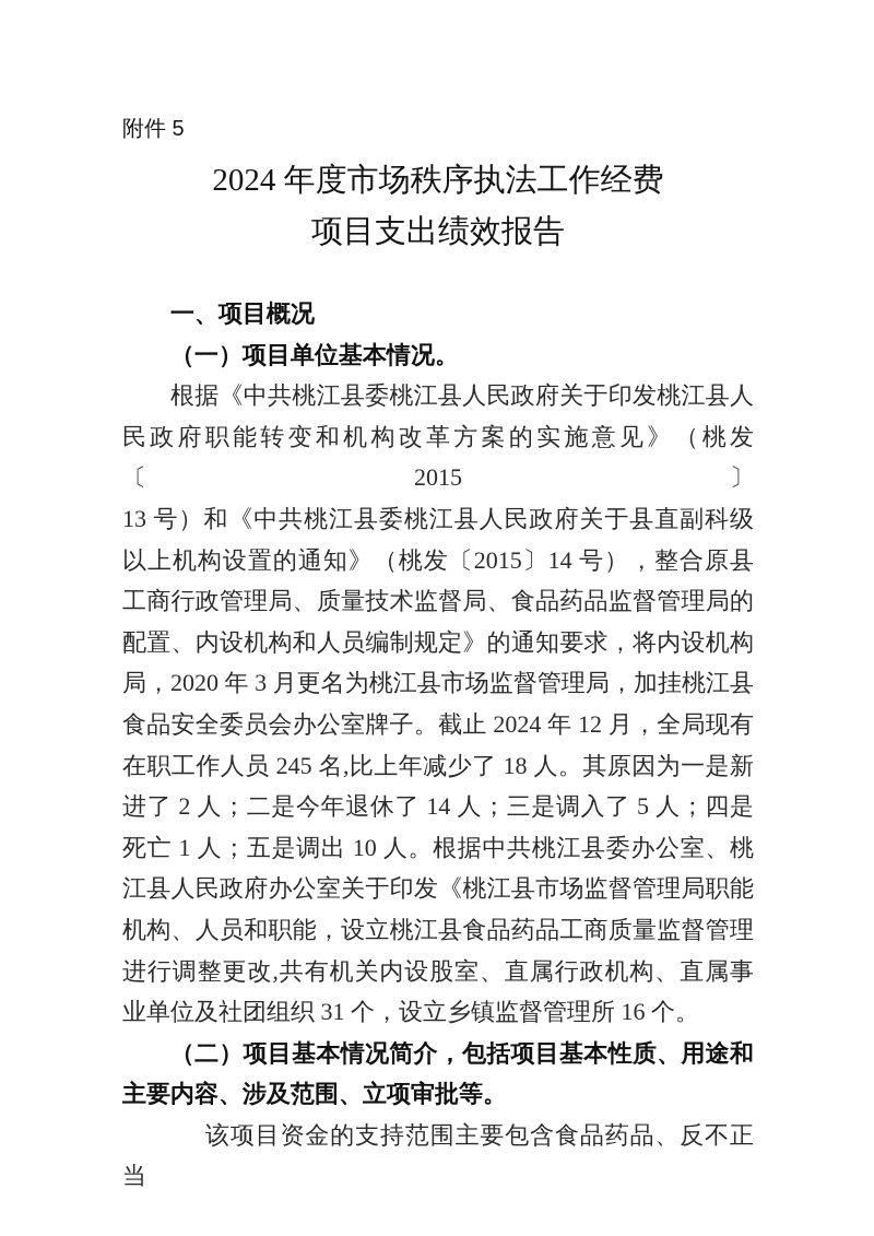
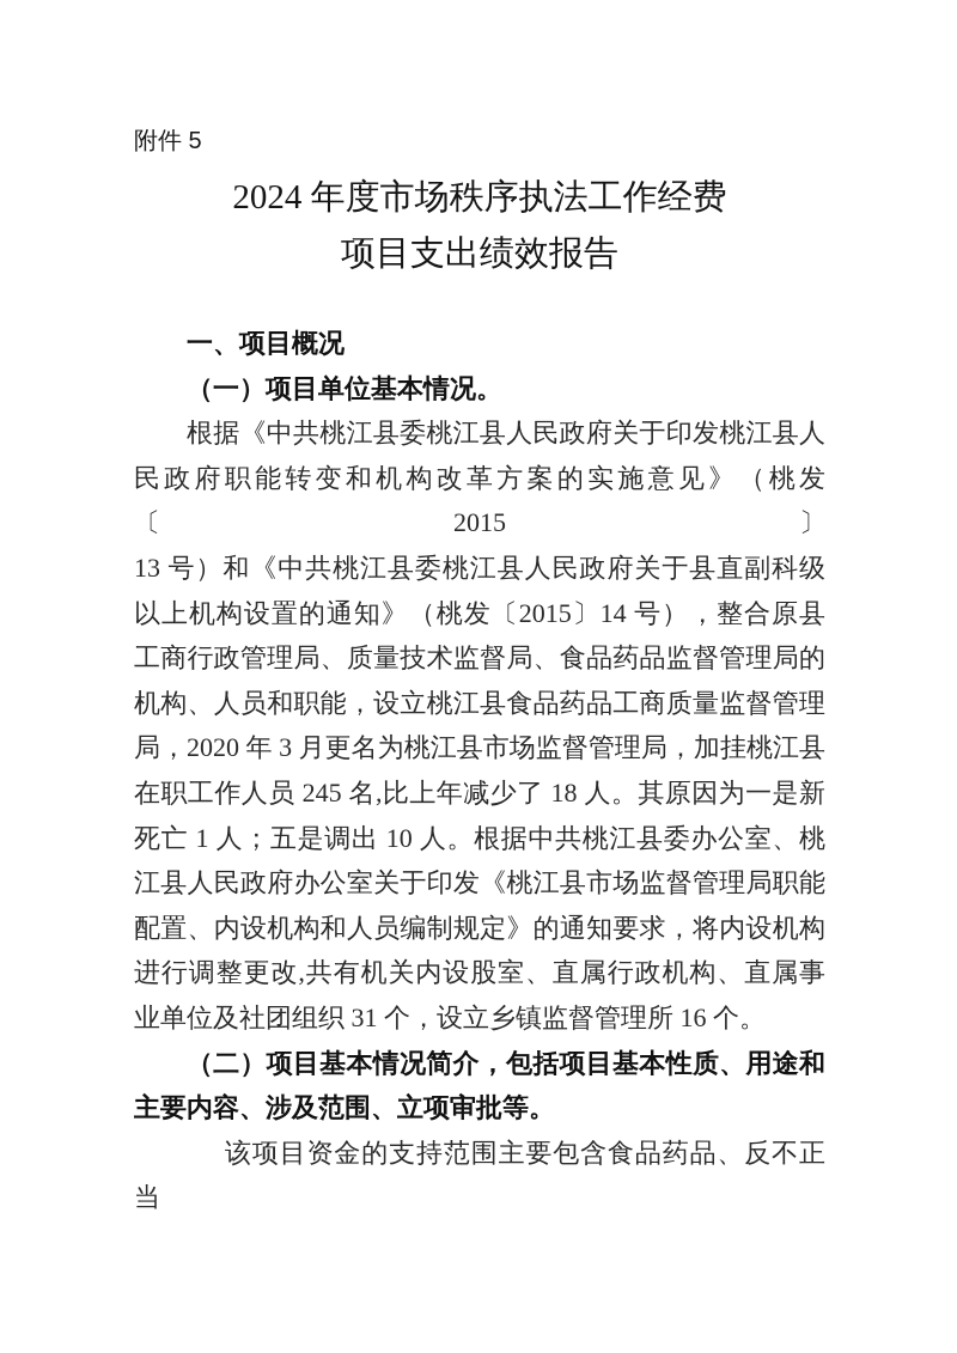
  附件 5
  2024 年度市场秩序执法工作经费
  项目支出绩效报告
  一、项目概况
  （一）项目单位基本情况。
  根据《中共桃江县委桃江县人民政府关于印发桃江县人
  民政府职能转变和机构改革方案的实施意见》（桃发〔2015〕
  13 号）和《中共桃江县委桃江县人民政府关于县直副科级
  以上机构设置的通知》（桃发〔2015〕14 号），整合原县
  工商行政管理局、质量技术监督局、食品药品监督管理局的
- 配置、内设机构和人员编制规定》的通知要求，将内设机构
+ 机构、人员和职能，设立桃江县食品药品工商质量监督管理
  局，2020 年 3 月更名为桃江县市场监督管理局，加挂桃江县
- 食品安全委员会办公室牌子。截止 2024 年 12 月，全局现有
  在职工作人员 245 名,比上年减少了 18 人。其原因为一是新
- 进了 2 人；二是今年退休了 14 人；三是调入了 5 人；四是
  死亡 1 人；五是调出 10 人。根据中共桃江县委办公室、桃
  江县人民政府办公室关于印发《桃江县市场监督管理局职能
- 机构、人员和职能，设立桃江县食品药品工商质量监督管理
+ 配置、内设机构和人员编制规定》的通知要求，将内设机构
  进行调整更改,共有机关内设股室、直属行政机构、直属事
  业单位及社团组织 31 个，设立乡镇监督管理所 16 个。
  （二）项目基本情况简介，包括项目基本性质、用途和
  主要内容、涉及范围、立项审批等。
  该项目资金的支持范围主要包含食品药品、反不正当
